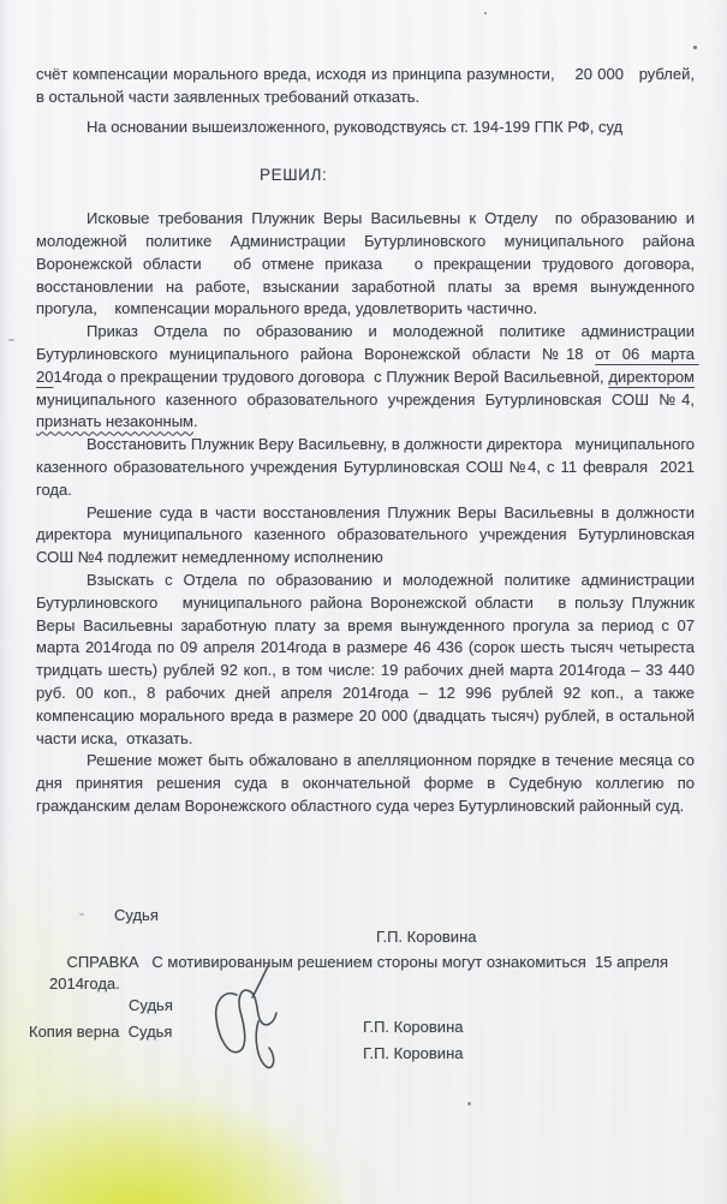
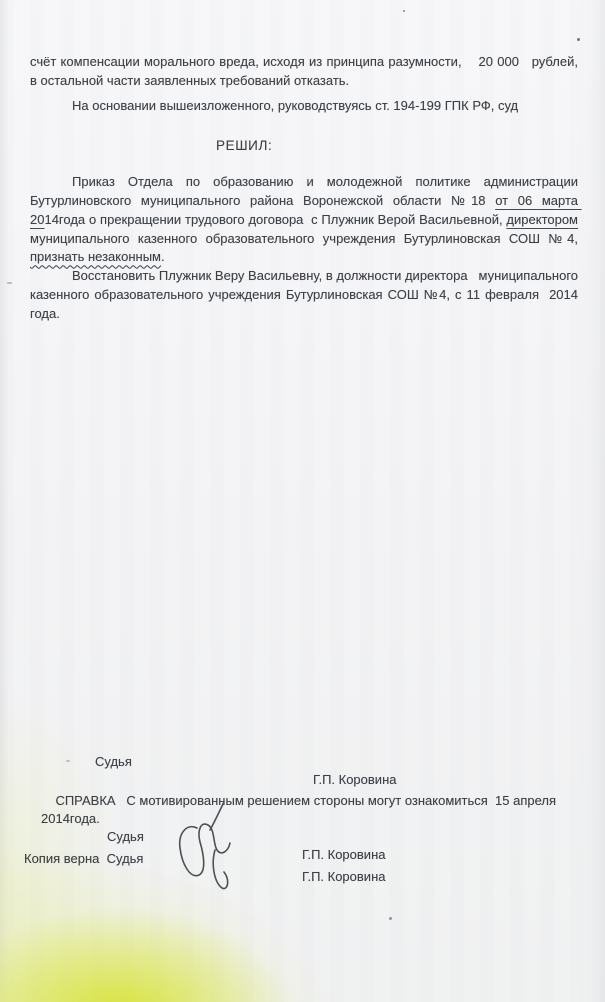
  счёт компенсации морального вреда, исходя из принципа разумности, 20 000 рублей, в остальной части заявленных требований отказать.
  На основании вышеизложенного, руководствуясь ст. 194-199 ГПК РФ, суд
  РЕШИЛ:
- Исковые требования Плужник Веры Васильевны к Отделу по образованию и молодежной политике Администрации Бутурлиновского муниципального района Воронежской области об отмене приказа о прекращении трудового договора, восстановлении на работе, взыскании заработной платы за время вынужденного прогула, компенсации морального вреда, удовлетворить частично.
  Приказ Отдела по образованию и молодежной политике администрации Бутурлиновского муниципального района Воронежской области №18 от 06 марта 2014года о прекращении трудового договора с Плужник Верой Васильевной, директором муниципального казенного образовательного учреждения Бутурлиновская СОШ №4, признать незаконным.
- Восстановить Плужник Веру Васильевну, в должности директора муниципального казенного образовательного учреждения Бутурлиновская СОШ №4, с 11 февраля 2021 года.
+ Восстановить Плужник Веру Васильевну, в должности директора муниципального казенного образовательного учреждения Бутурлиновская СОШ №4, с 11 февраля 2014 года.
- Решение суда в части восстановления Плужник Веры Васильевны в должности директора муниципального казенного образовательного учреждения Бутурлиновская СОШ №4 подлежит немедленному исполнению
- Взыскать с Отдела по образованию и молодежной политике администрации Бутурлиновского муниципального района Воронежской области в пользу Плужник Веры Васильевны заработную плату за время вынужденного прогула за период с 07 марта 2014года по 09 апреля 2014года в размере 46 436 (сорок шесть тысяч четыреста тридцать шесть) рублей 92 коп., в том числе: 19 рабочих дней марта 2014года – 33 440 руб. 00 коп., 8 рабочих дней апреля 2014года – 12 996 рублей 92 коп., а также компенсацию морального вреда в размере 20 000 (двадцать тысяч) рублей, в остальной части иска, отказать.
- Решение может быть обжаловано в апелляционном порядке в течение месяца со дня принятия решения суда в окончательной форме в Судебную коллегию по гражданским делам Воронежского областного суда через Бутурлиновский районный суд.
  Судья
  Г.П. Коровина
  СПРАВКА С мотивированным решением стороны могут ознакомиться 15 апреля 2014года.
  Судья
  Г.П. Коровина
  Копия верна Судья
  Г.П. Коровина
